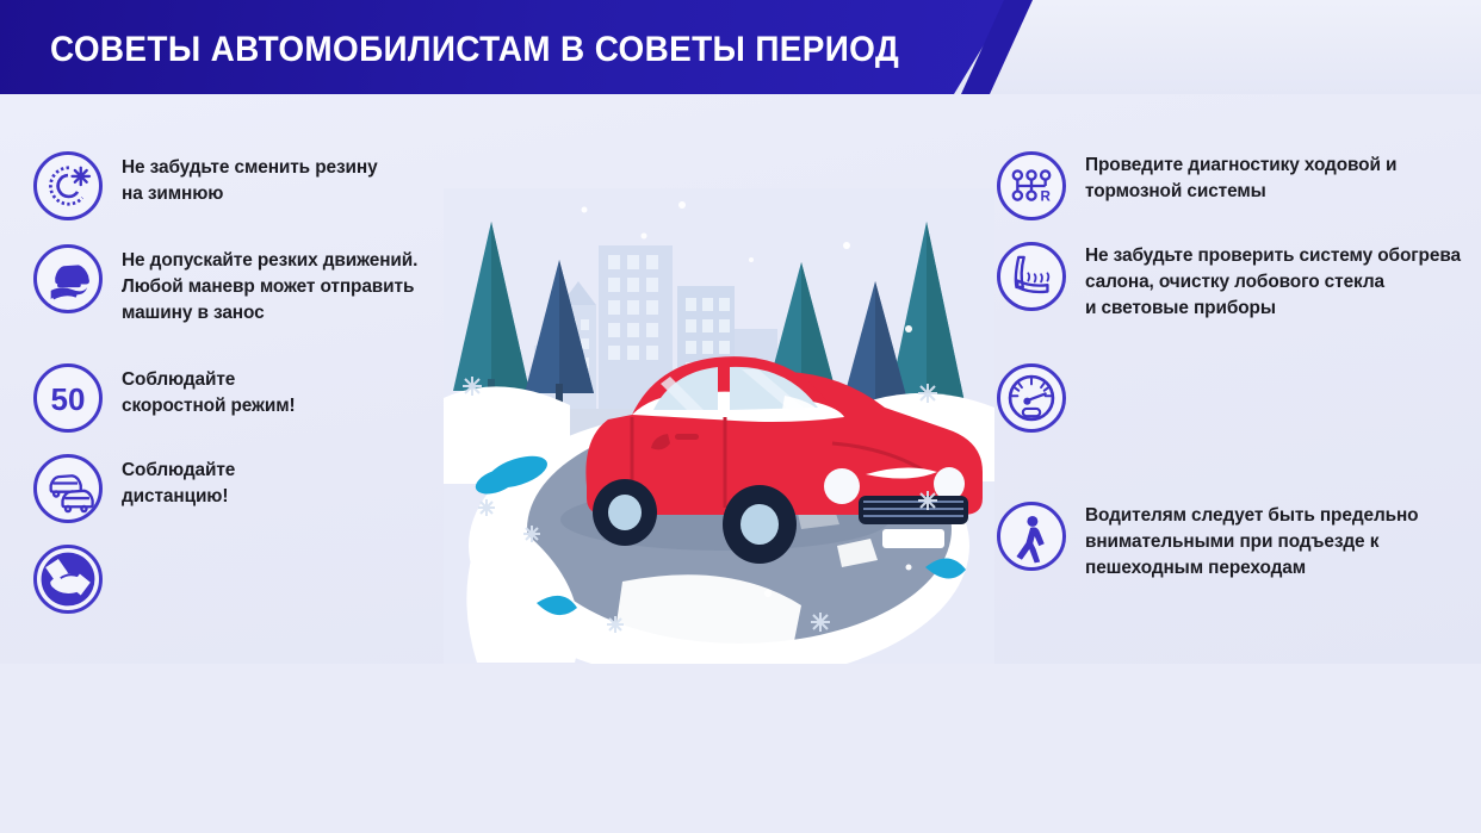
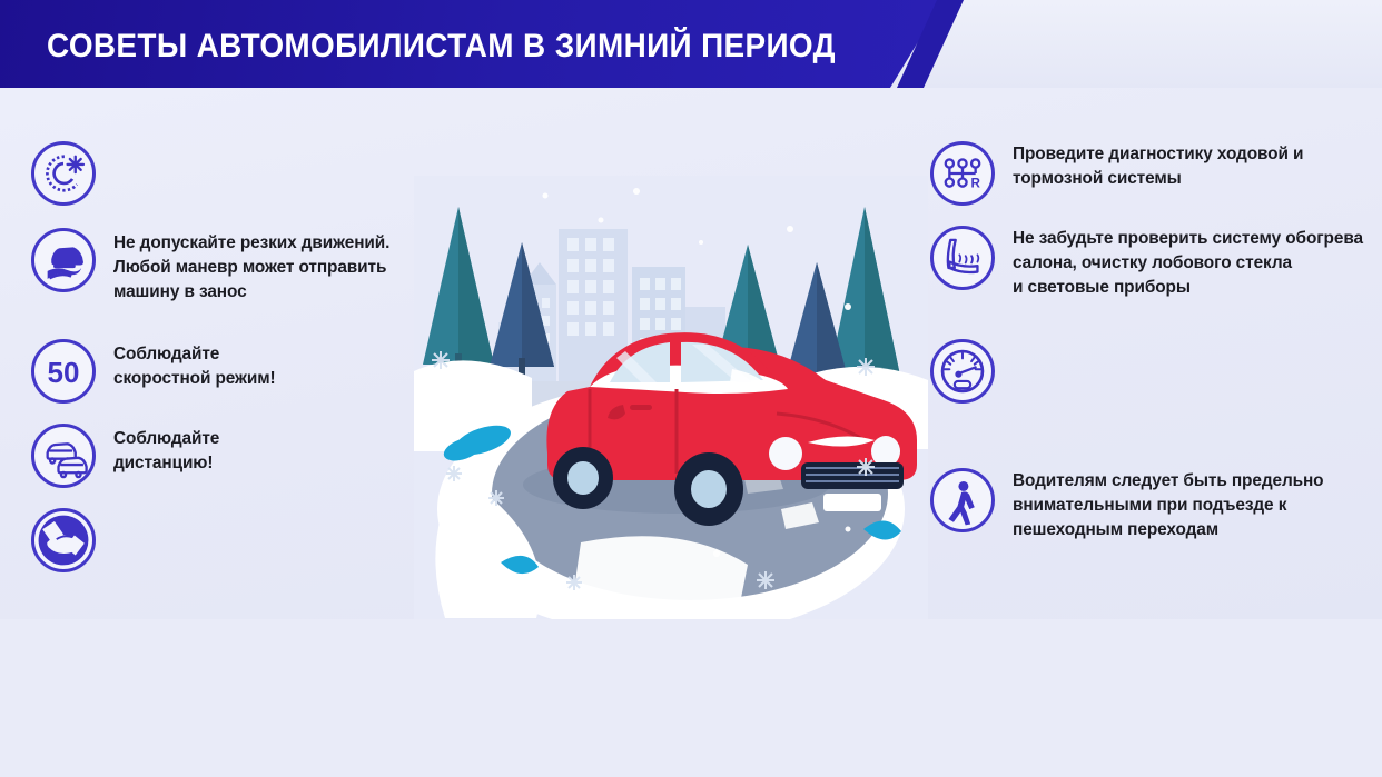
- СОВЕТЫ АВТОМОБИЛИСТАМ В СОВЕТЫ ПЕРИОД
+ СОВЕТЫ АВТОМОБИЛИСТАМ В ЗИМНИЙ ПЕРИОД
- Не забудьте сменить резину
- на зимнюю
  Не допускайте резких движений.
  Любой маневр может отправить
  машину в занос
  50
  Соблюдайте
  скоростной режим!
  Соблюдайте
  дистанцию!
  R
  Проведите диагностику ходовой и
  тормозной системы
  Не забудьте проверить систему обогрева
  салона, очистку лобового стекла
  и световые приборы
  Водителям следует быть предельно
  внимательными при подъезде к
  пешеходным переходам
